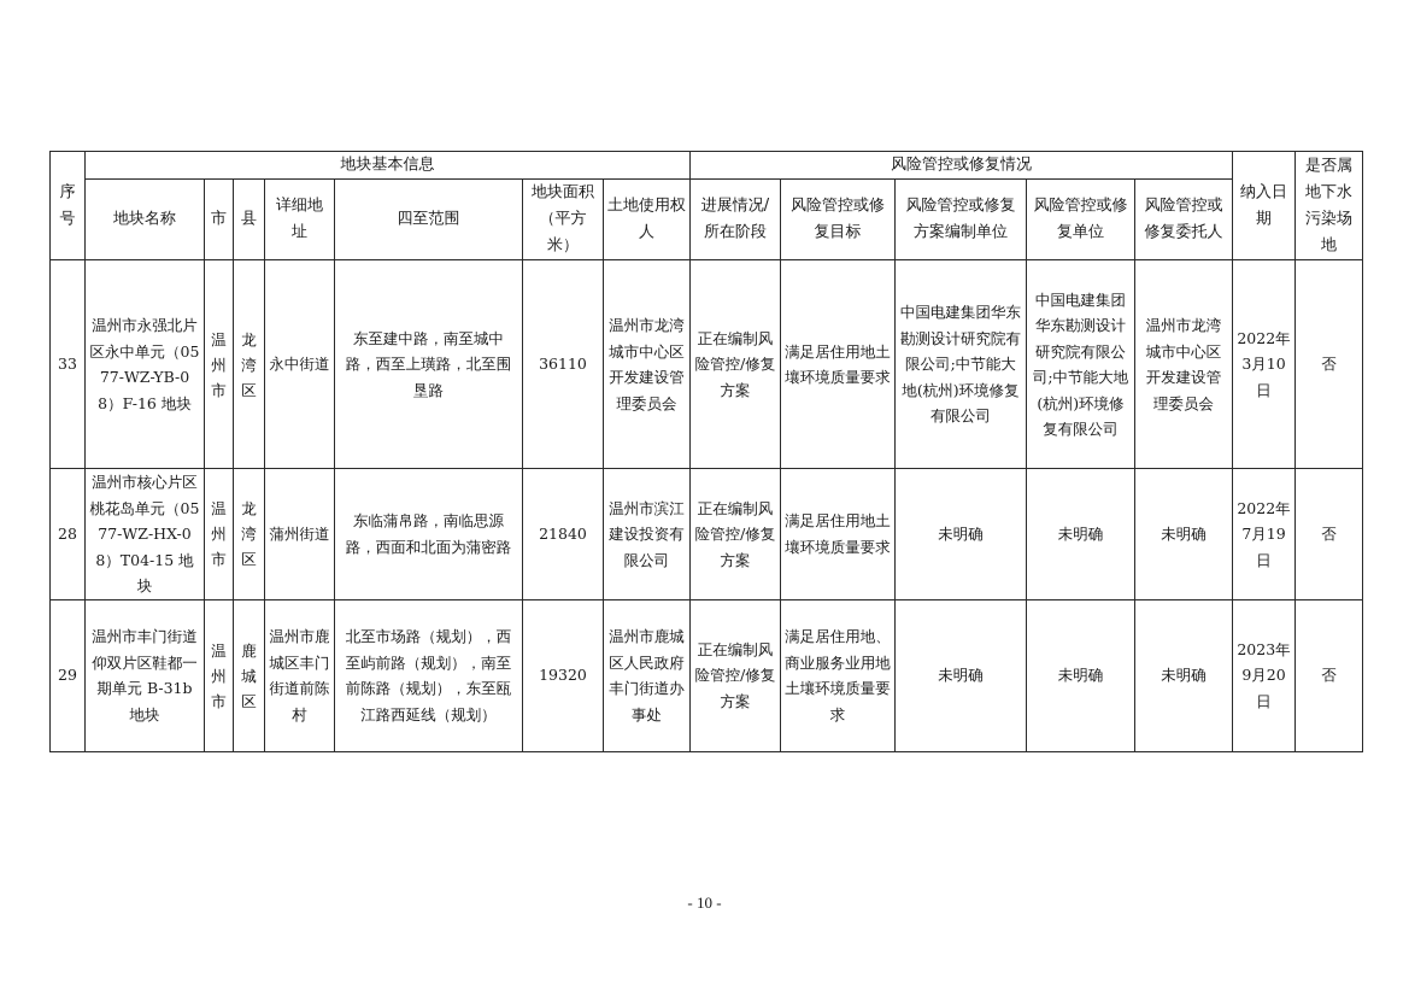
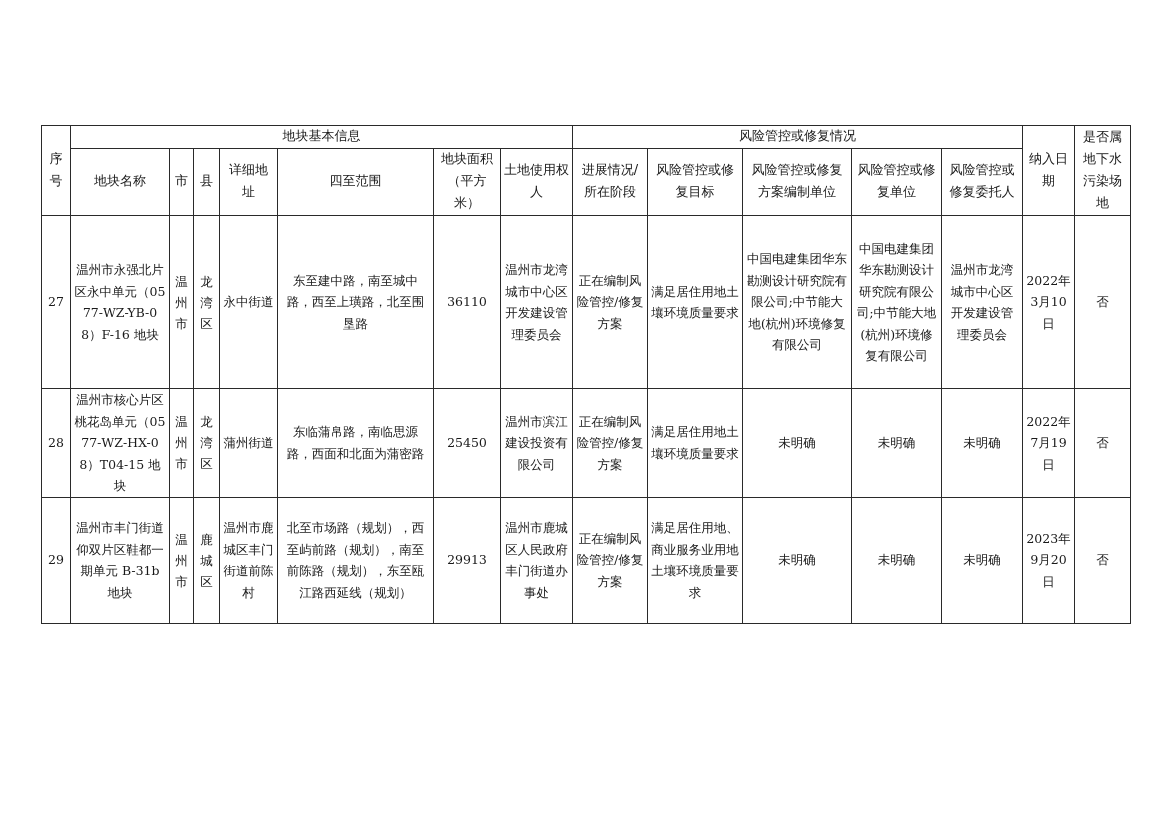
  序号	地块基本信息	风险管控或修复情况	纳入日期	是否属地下水污染场地
  地块名称	市	县	详细地址	四至范围	地块面积（平方米）	土地使用权人	进展情况/所在阶段	风险管控或修复目标	风险管控或修复方案编制单位	风险管控或修复单位	风险管控或修复委托人
- 33	温州市永强北片区永中单元（0577-WZ-YB-08）F-16 地块	温州市	龙湾区	永中街道	东至建中路，南至城中路，西至上璜路，北至围垦路	36110	温州市龙湾城市中心区开发建设管理委员会	正在编制风险管控/修复方案	满足居住用地土壤环境质量要求	中国电建集团华东勘测设计研究院有限公司;中节能大地(杭州)环境修复有限公司	中国电建集团华东勘测设计研究院有限公司;中节能大地(杭州)环境修复有限公司	温州市龙湾城市中心区开发建设管理委员会	2022年3月10日	否
+ 27	温州市永强北片区永中单元（0577-WZ-YB-08）F-16 地块	温州市	龙湾区	永中街道	东至建中路，南至城中路，西至上璜路，北至围垦路	36110	温州市龙湾城市中心区开发建设管理委员会	正在编制风险管控/修复方案	满足居住用地土壤环境质量要求	中国电建集团华东勘测设计研究院有限公司;中节能大地(杭州)环境修复有限公司	中国电建集团华东勘测设计研究院有限公司;中节能大地(杭州)环境修复有限公司	温州市龙湾城市中心区开发建设管理委员会	2022年3月10日	否
- 28	温州市核心片区桃花岛单元（0577-WZ-HX-08）T04-15 地块	温州市	龙湾区	蒲州街道	东临蒲帛路，南临思源路，西面和北面为蒲密路	21840	温州市滨江建设投资有限公司	正在编制风险管控/修复方案	满足居住用地土壤环境质量要求	未明确	未明确	未明确	2022年7月19日	否
+ 28	温州市核心片区桃花岛单元（0577-WZ-HX-08）T04-15 地块	温州市	龙湾区	蒲州街道	东临蒲帛路，南临思源路，西面和北面为蒲密路	25450	温州市滨江建设投资有限公司	正在编制风险管控/修复方案	满足居住用地土壤环境质量要求	未明确	未明确	未明确	2022年7月19日	否
- 29	温州市丰门街道仰双片区鞋都一期单元 B-31b 地块	温州市	鹿城区	温州市鹿城区丰门街道前陈村	北至市场路（规划），西至屿前路（规划），南至前陈路（规划），东至瓯江路西延线（规划）	19320	温州市鹿城区人民政府丰门街道办事处	正在编制风险管控/修复方案	满足居住用地、商业服务业用地土壤环境质量要求	未明确	未明确	未明确	2023年9月20日	否
+ 29	温州市丰门街道仰双片区鞋都一期单元 B-31b 地块	温州市	鹿城区	温州市鹿城区丰门街道前陈村	北至市场路（规划），西至屿前路（规划），南至前陈路（规划），东至瓯江路西延线（规划）	29913	温州市鹿城区人民政府丰门街道办事处	正在编制风险管控/修复方案	满足居住用地、商业服务业用地土壤环境质量要求	未明确	未明确	未明确	2023年9月20日	否
- - 10 -
